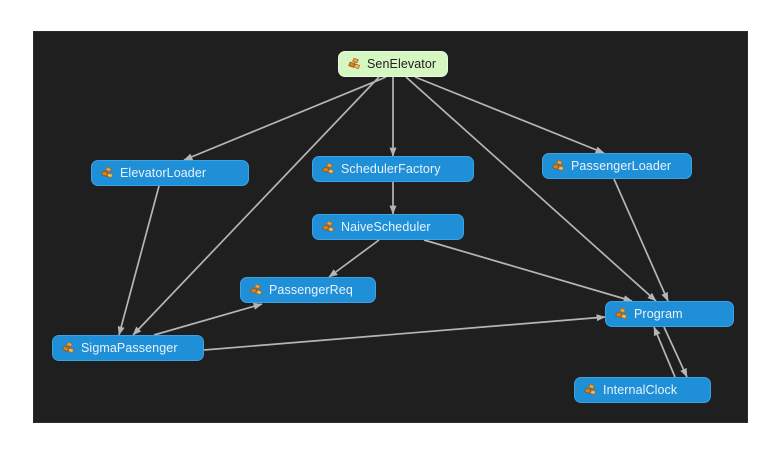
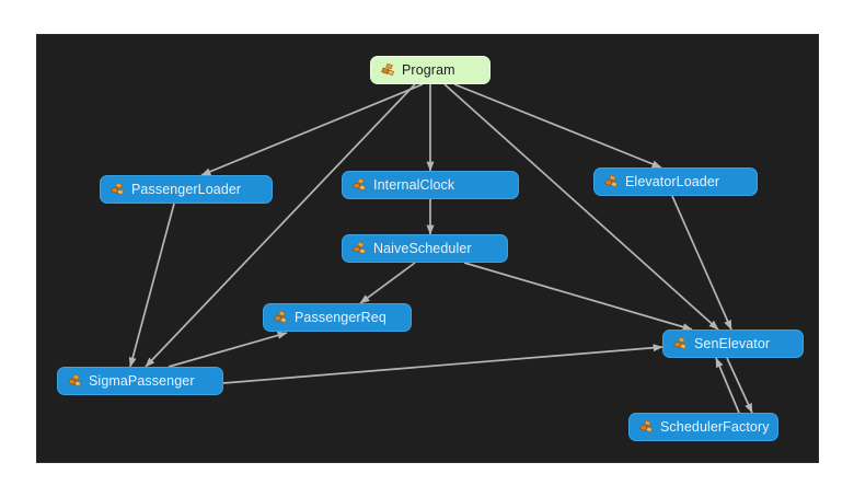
- SenElevator
+ Program
- ElevatorLoader
+ PassengerLoader
- SchedulerFactory
+ InternalClock
- PassengerLoader
+ ElevatorLoader
  NaiveScheduler
  PassengerReq
- Program
+ SenElevator
  SigmaPassenger
- InternalClock
+ SchedulerFactory
